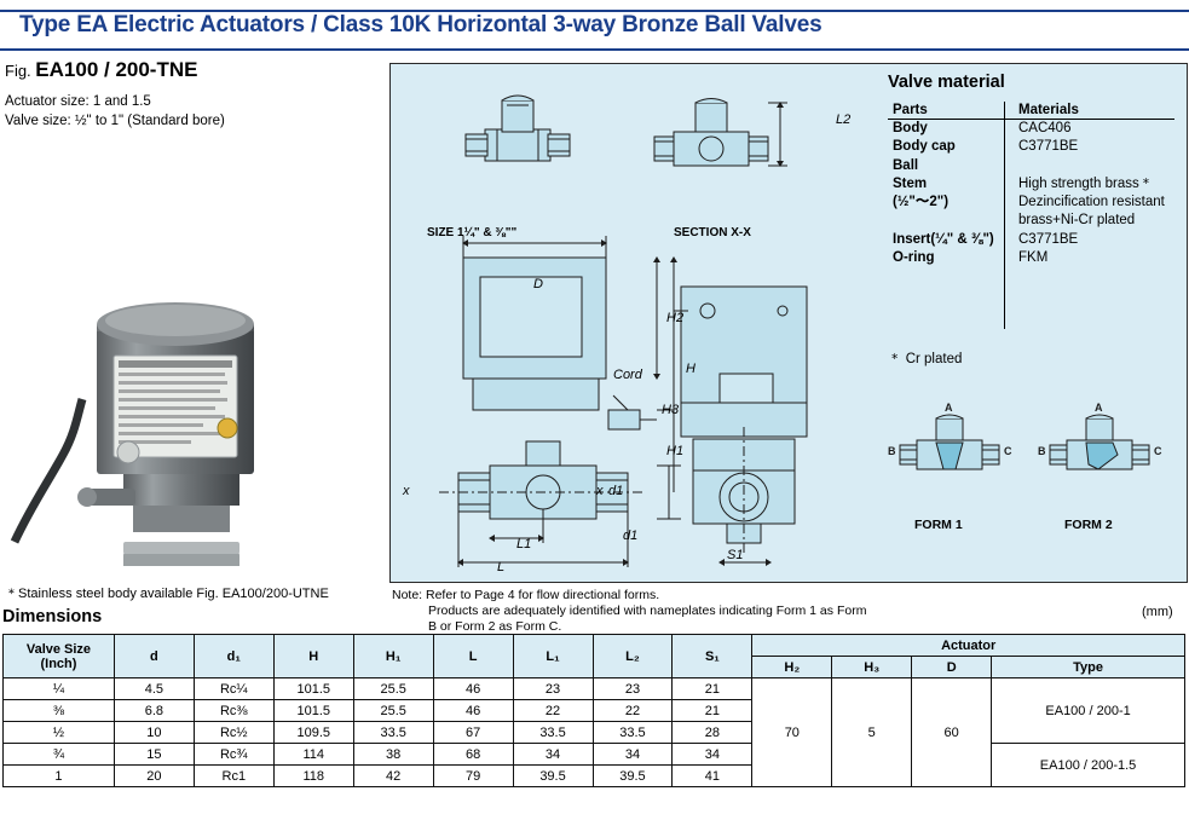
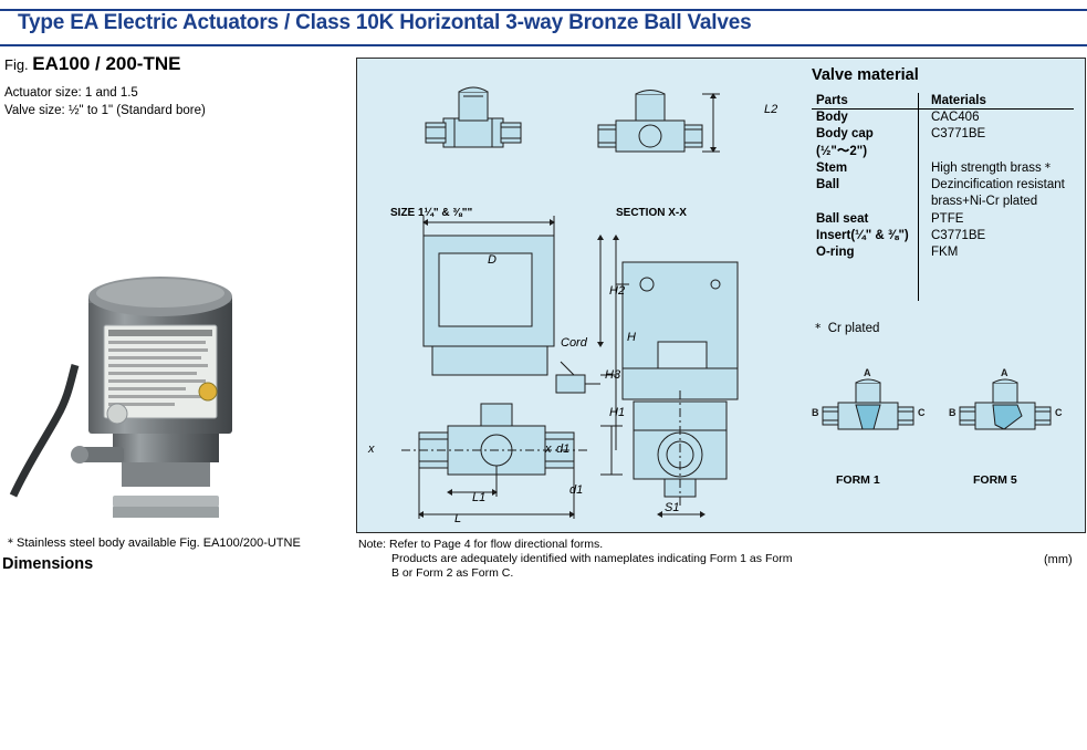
  Type EA Electric Actuators / Class 10K Horizontal 3-way Bronze Ball Valves
  Fig. EA100 / 200-TNE
  Actuator size: 1 and 1.5
  Valve size: ½" to 1" (Standard bore)
  ＊Stainless steel body available Fig. EA100/200-UTNE
  Dimensions
  SIZE 1¼" & ⅜""
  SECTION X-X
  L2
  D
  Cord
  H2
  H
  H3
  H1
  L1
  L
  d1
  x
  x
  d1
  S1
  Note: Refer to Page 4 for flow directional forms.
  Products are adequately identified with nameplates indicating Form 1 as Form B or Form 2 as Form C.
  (mm)
  Valve material
  Parts	Materials
  Body	CAC406
  Body cap	C3771BE
- Ball
+ (½"〜2")
  Stem	High strength brass＊
- (½"〜2")	Dezincification resistant
+ Ball	Dezincification resistant
  	brass+Ni-Cr plated
+ Ball seat	PTFE
  Insert(¼" & ⅜")	C3771BE
  O-ring	FKM
  ＊ Cr plated
  A
  B
  C
  A
  B
  C
  FORM 1
- FORM 2
+ FORM 5
- Valve Size (Inch)	d	d₁	H	H₁	L	L₁	L₂	S₁	Actuator
- H₂	H₃	D	Type
- ¼	4.5	Rc¼	101.5	25.5	46	23	23	21	70	5	60	EA100 / 200-1
- ⅜	6.8	Rc⅜	101.5	25.5	46	22	22	21
- ½	10	Rc½	109.5	33.5	67	33.5	33.5	28
- ¾	15	Rc¾	114	38	68	34	34	34	EA100 / 200-1.5
- 1	20	Rc1	118	42	79	39.5	39.5	41
